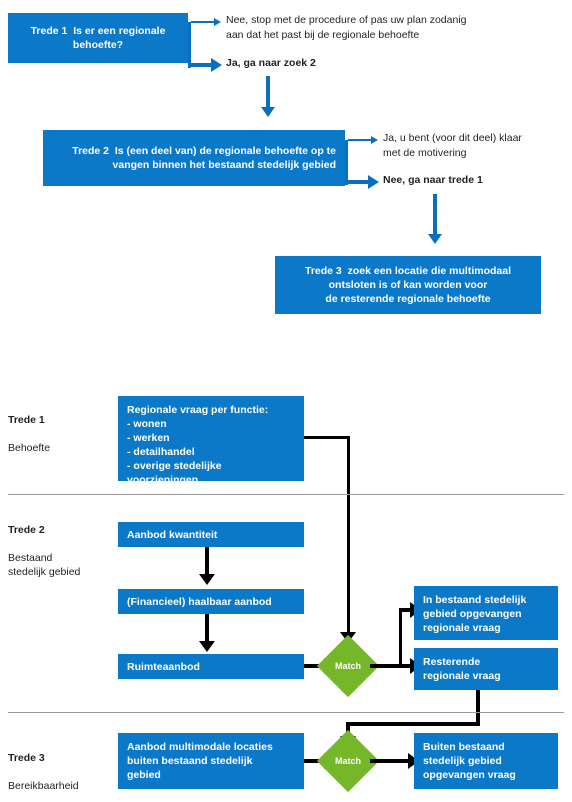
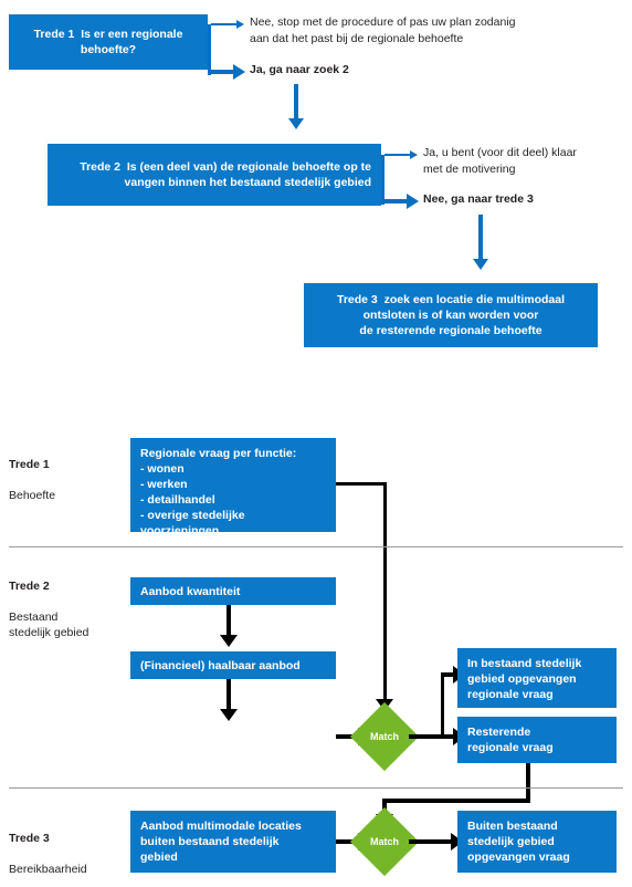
  Trede 1 Is er een regionale
  behoefte?
  Nee, stop met de procedure of pas uw plan zodanig
  aan dat het past bij de regionale behoefte
  Ja, ga naar zoek 2
  Trede 2 Is (een deel van) de regionale behoefte op te
  vangen binnen het bestaand stedelijk gebied
  Ja, u bent (voor dit deel) klaar
  met de motivering
- Nee, ga naar trede 1
+ Nee, ga naar trede 3
  Trede 3 zoek een locatie die multimodaal
  ontsloten is of kan worden voor
  de resterende regionale behoefte
  Trede 1
  Behoefte
  Regionale vraag per functie:
  - wonen
  - werken
  - detailhandel
  - overige stedelijke voorzieningen
  Trede 2
  Bestaand
  stedelijk gebied
  Aanbod kwantiteit
  (Financieel) haalbaar aanbod
- Ruimteaanbod
  Match
  In bestaand stedelijk
  gebied opgevangen
  regionale vraag
  Resterende
  regionale vraag
  Trede 3
  Bereikbaarheid
  Aanbod multimodale locaties
  buiten bestaand stedelijk
  gebied
  Match
  Buiten bestaand
  stedelijk gebied
  opgevangen vraag
